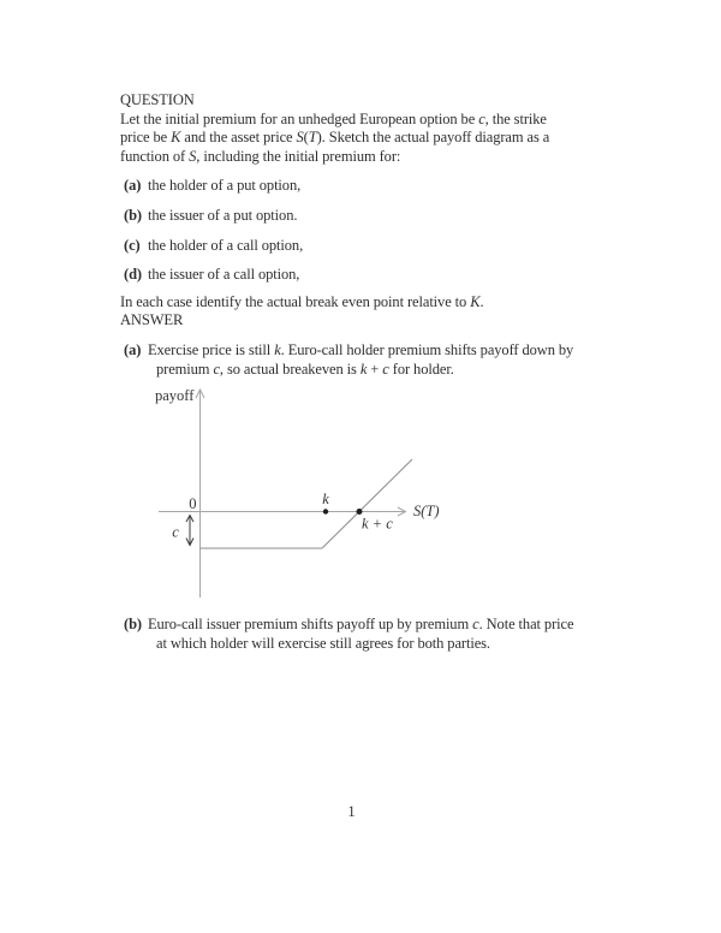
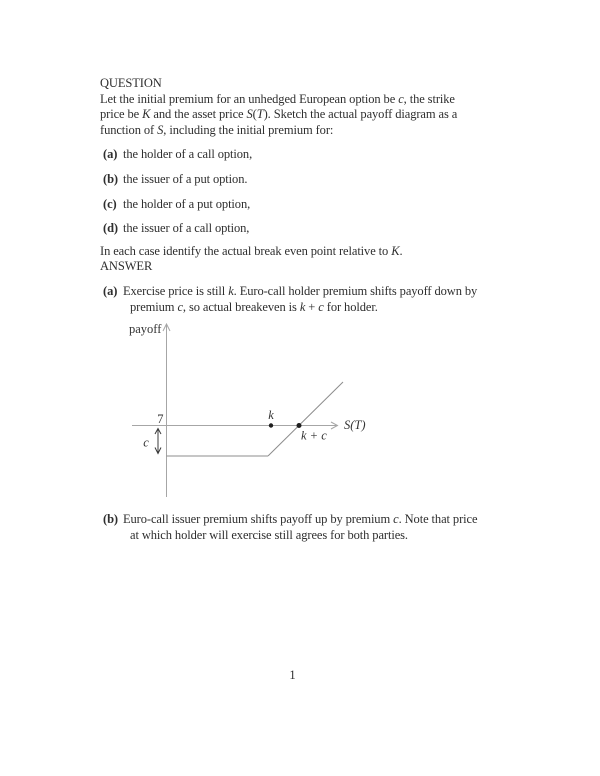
  QUESTION
  Let the initial premium for an unhedged European option be c, the strike
  price be K and the asset price S(T). Sketch the actual payoff diagram as a
  function of S, including the initial premium for:
  (a)
- the holder of a put option,
+ the holder of a call option,
  (b)
  the issuer of a put option.
  (c)
- the holder of a call option,
+ the holder of a put option,
  (d)
  the issuer of a call option,
  In each case identify the actual break even point relative to K.
  ANSWER
  (a)
  Exercise price is still k. Euro-call holder premium shifts payoff down by
  premium c, so actual breakeven is k + c for holder.
  payoff
- 0
+ 7
  k
  k + c
  S(T)
  c
  (b)
  Euro-call issuer premium shifts payoff up by premium c. Note that price
  at which holder will exercise still agrees for both parties.
  1
